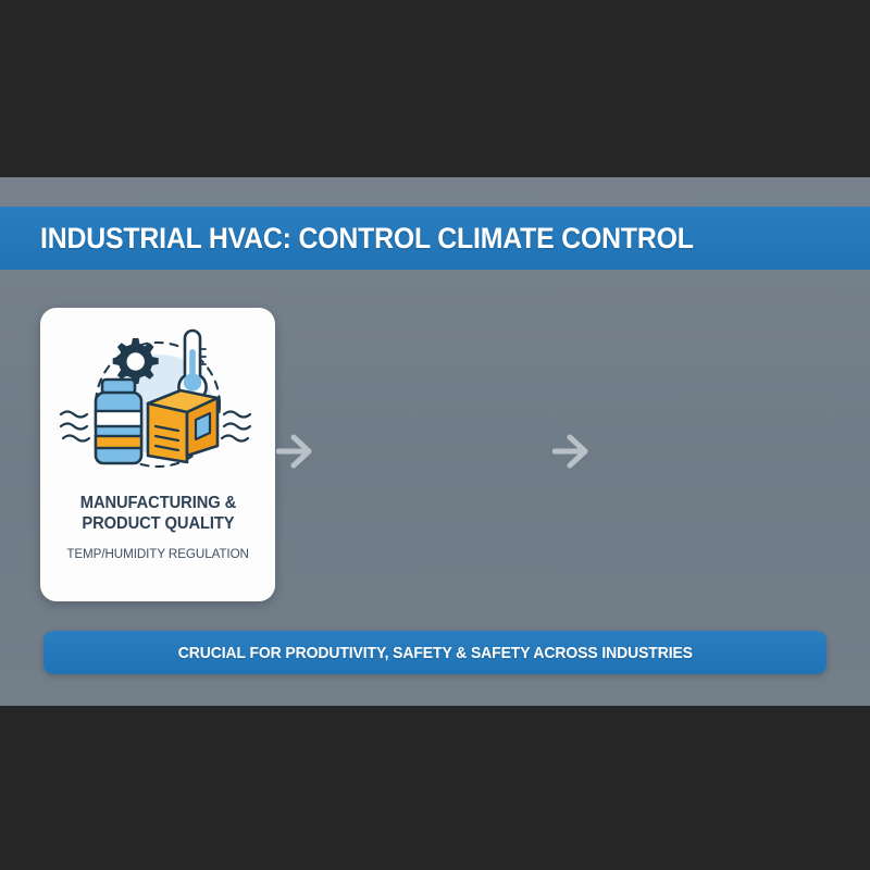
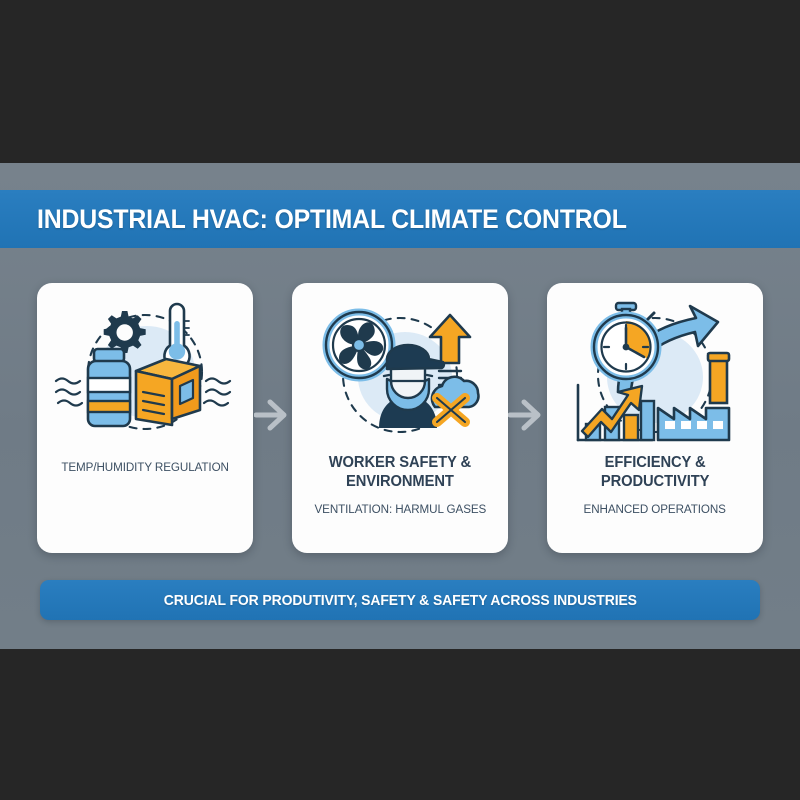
- INDUSTRIAL HVAC: CONTROL CLIMATE CONTROL
+ INDUSTRIAL HVAC: OPTIMAL CLIMATE CONTROL
- MANUFACTURING &
- PRODUCT QUALITY
  TEMP/HUMIDITY REGULATION
+ WORKER SAFETY &
+ ENVIRONMENT
+ VENTILATION: HARMUL GASES
+ EFFICIENCY &
+ PRODUCTIVITY
+ ENHANCED OPERATIONS
  CRUCIAL FOR PRODUTIVITY, SAFETY & SAFETY ACROSS INDUSTRIES
